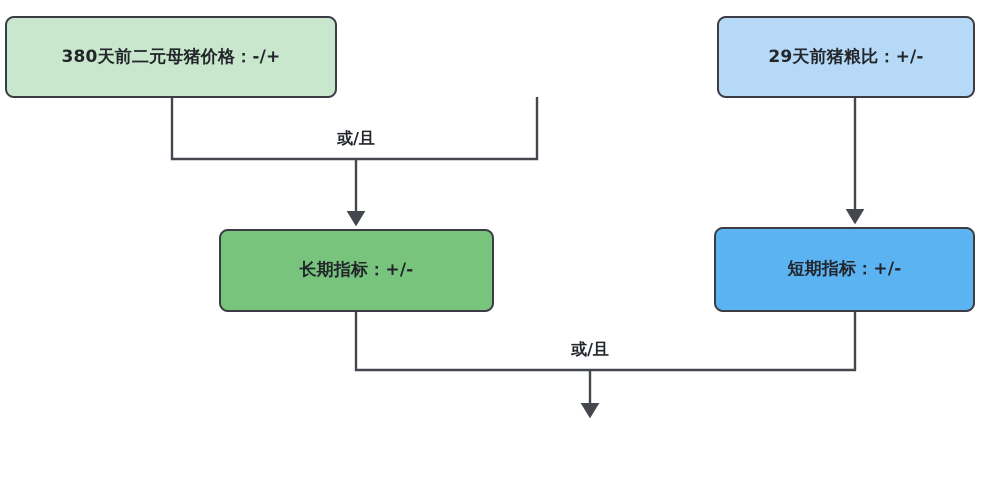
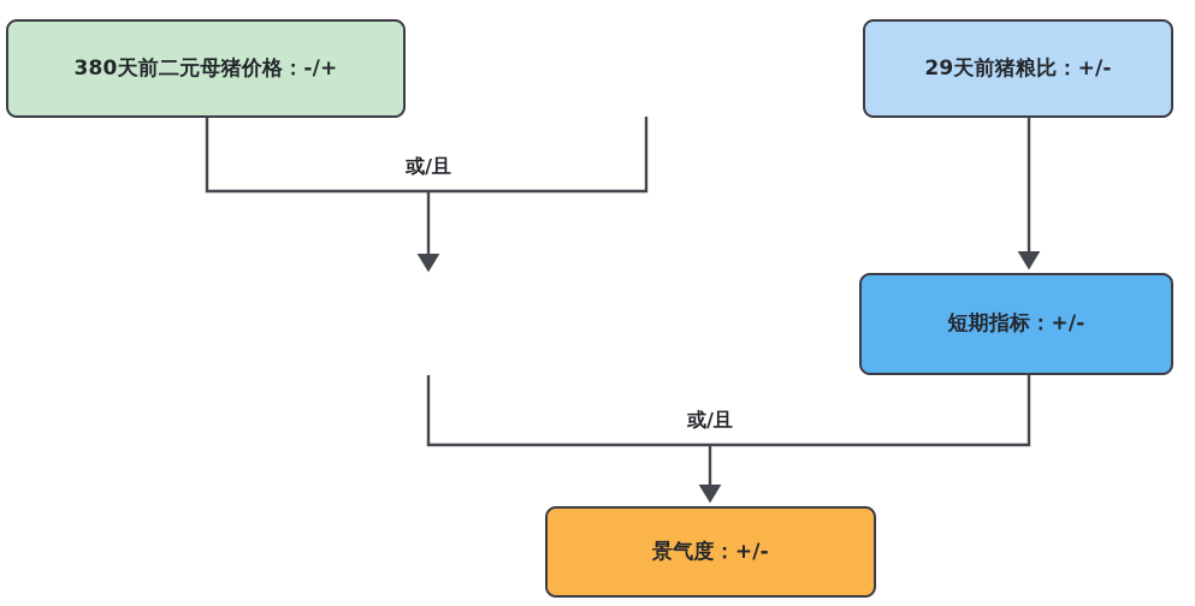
  380天前二元母猪价格：-/+
  29天前猪粮比：+/-
- 长期指标：+/-
  短期指标：+/-
+ 景气度：+/-
  或/且
  或/且
